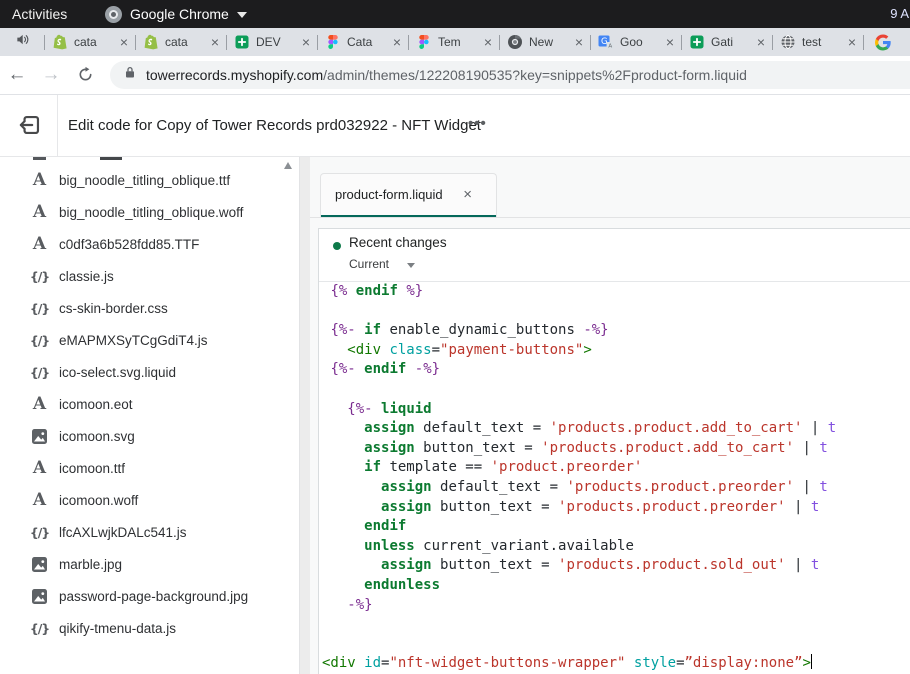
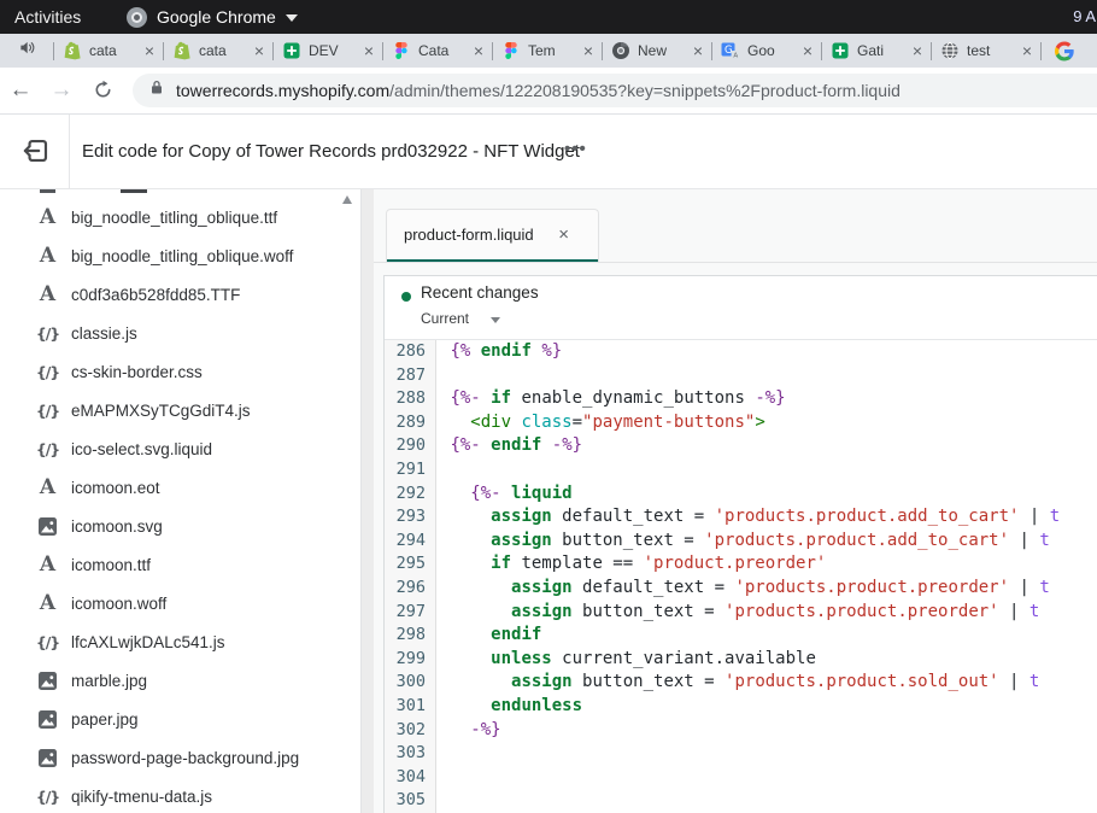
  Activities
  Google Chrome
  9 A
  cata
  ×
  cata
  ×
  DEV
  ×
  Cata
  ×
  Tem
  ×
  New
  ×
  G
  Goo
  ×
  Gati
  ×
  test
  ×
  ←
  →
  towerrecords.myshopify.com/admin/themes/122208190535?key=snippets%2Fproduct-form.liquid
  Edit code for Copy of Tower Records prd032922 - NFT Widget
  •••
  A
  big_noodle_titling_oblique.ttf
  A
  big_noodle_titling_oblique.woff
  A
  c0df3a6b528fdd85.TTF
  {/}
  classie.js
  {/}
  cs-skin-border.css
  {/}
  eMAPMXSyTCgGdiT4.js
  {/}
  ico-select.svg.liquid
  A
  icomoon.eot
  icomoon.svg
  A
  icomoon.ttf
  A
  icomoon.woff
  {/}
  lfcAXLwjkDALc541.js
  marble.jpg
+ paper.jpg
  password-page-background.jpg
  {/}
  qikify-tmenu-data.js
  product-form.liquid
  ×
  Recent changes
  Current
+ 286
+ 287
+ 288
+ 289
+ 290
+ 291
+ 292
+ 293
+ 294
+ 295
+ 296
+ 297
+ 298
+ 299
+ 300
+ 301
+ 302
+ 303
+ 304
+ 305
  {% endif %}
  {%- if enable_dynamic_buttons -%}
  <div class="payment-buttons">
  {%- endif -%}
  {%- liquid
  assign default_text = 'products.product.add_to_cart' | t
  assign button_text = 'products.product.add_to_cart' | t
  if template == 'product.preorder'
  assign default_text = 'products.product.preorder' | t
  assign button_text = 'products.product.preorder' | t
  endif
  unless current_variant.available
  assign button_text = 'products.product.sold_out' | t
  endunless
  -%}
- <div id="nft-widget-buttons-wrapper" style=”display:none”>
